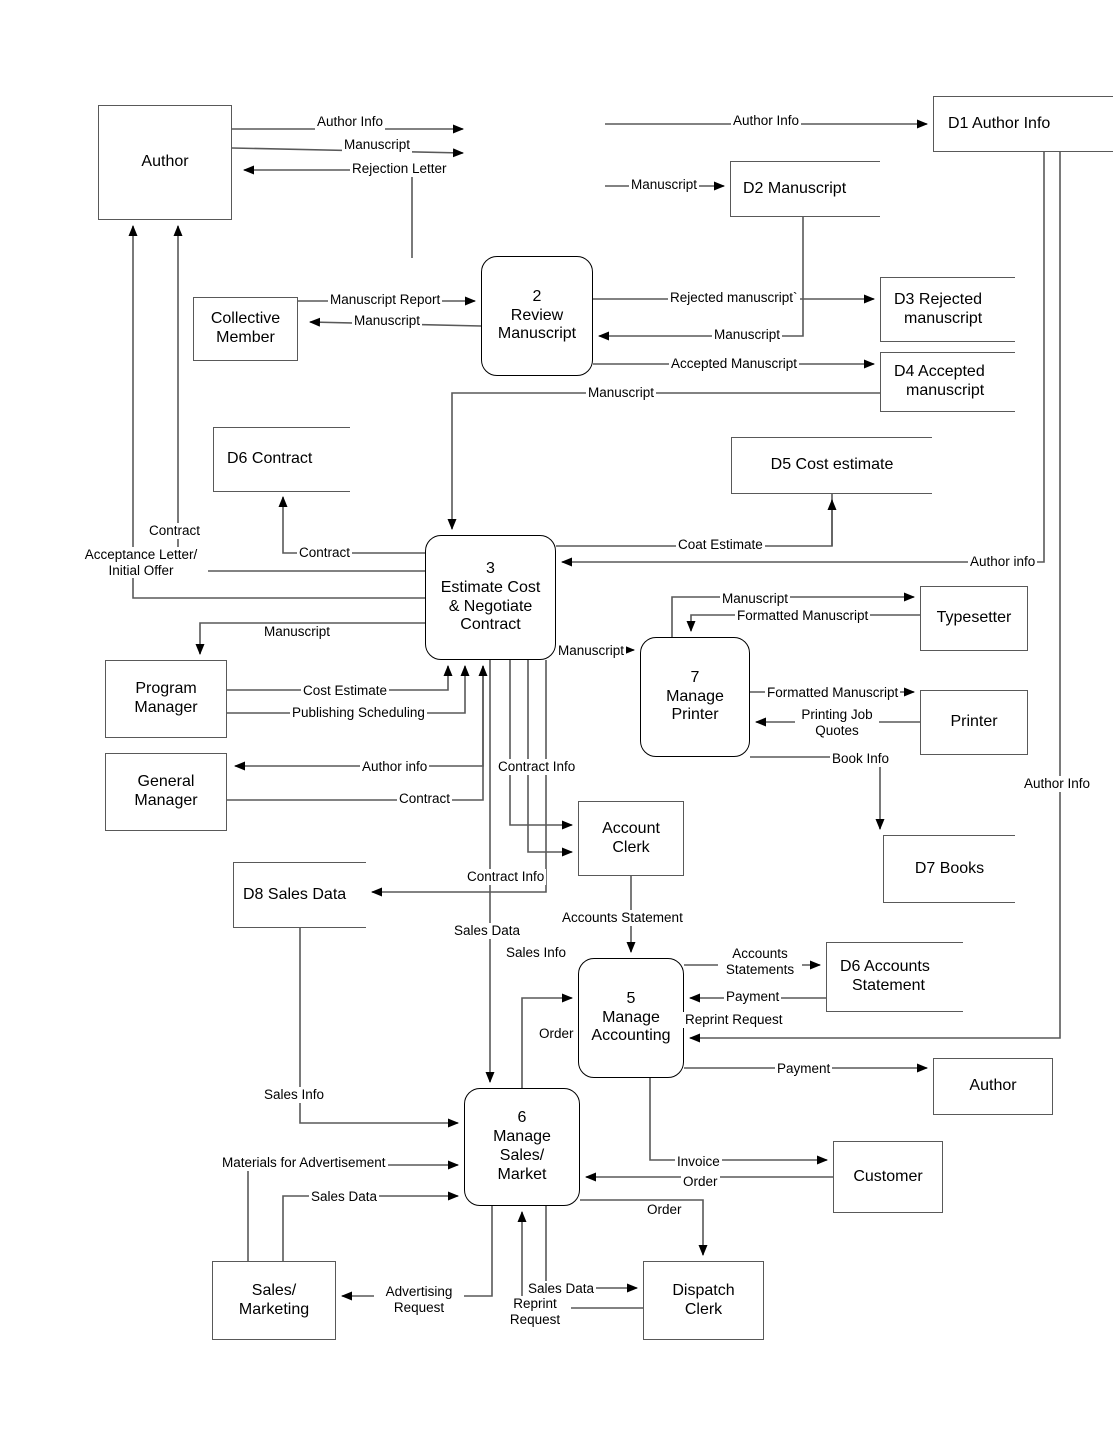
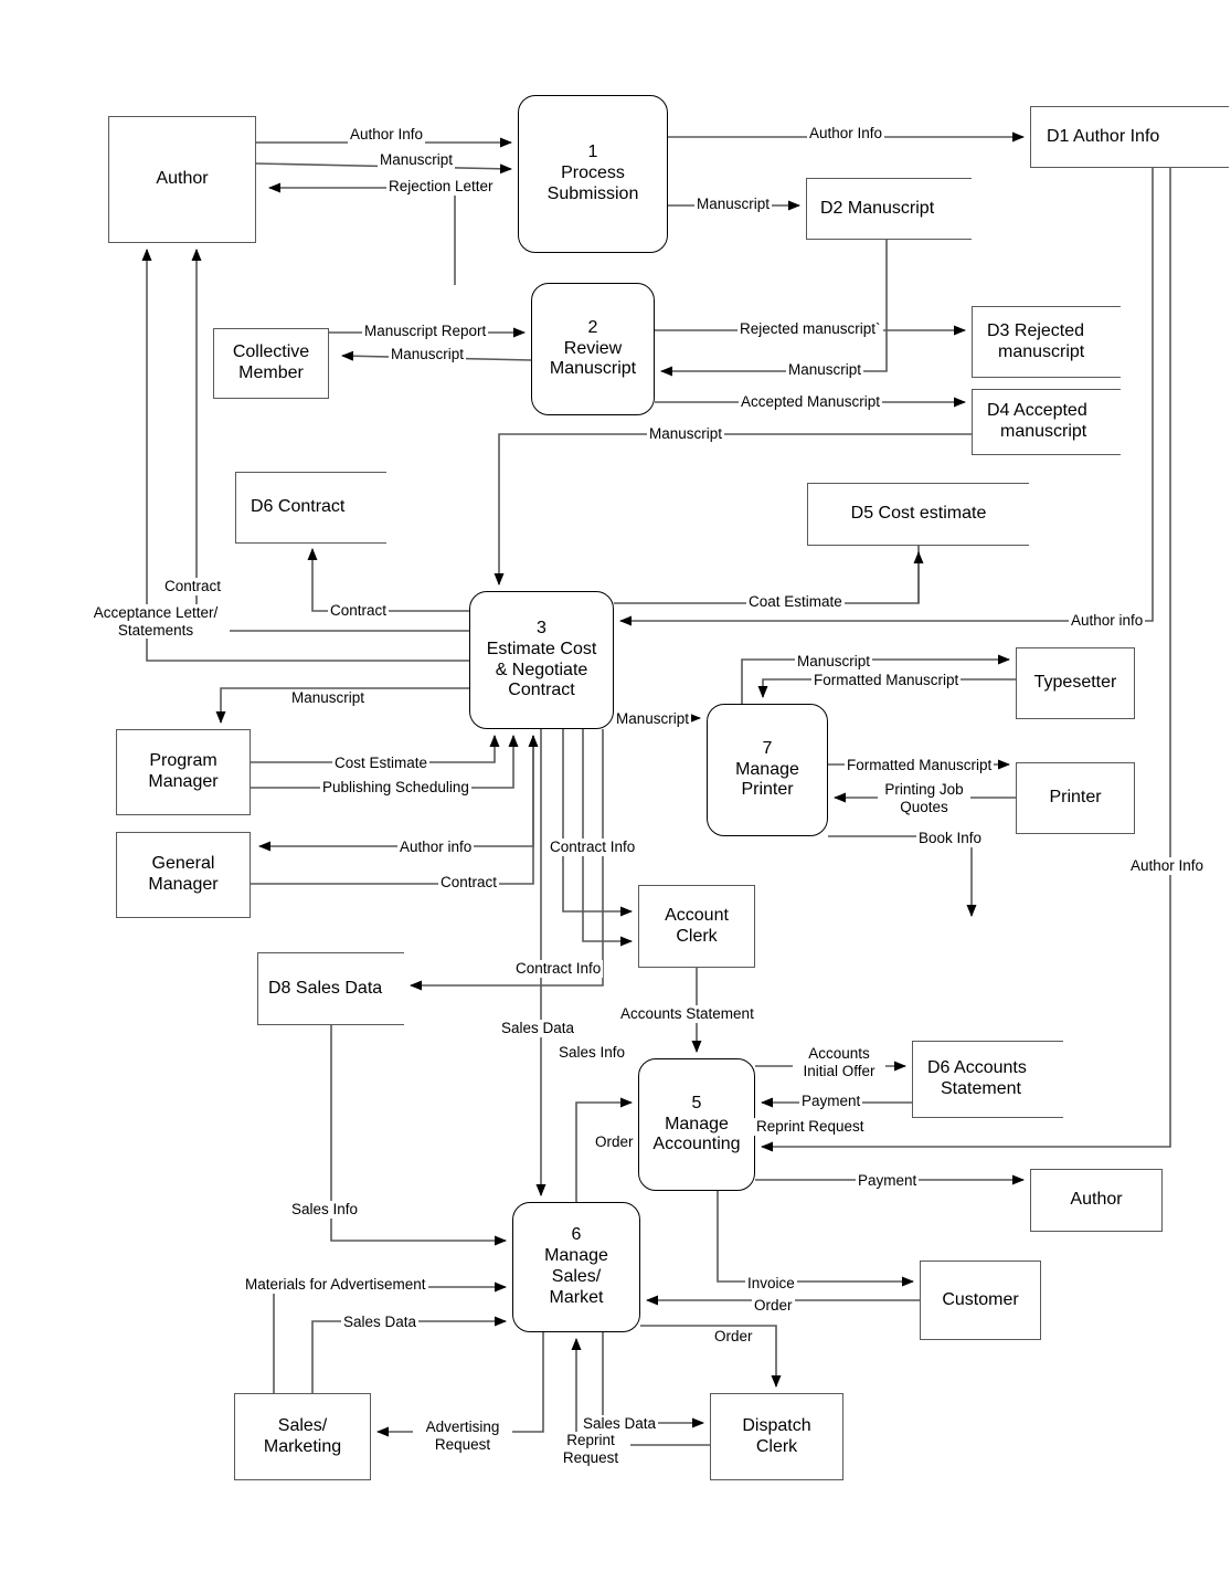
  Author
  Collective
  Member
  Program
  Manager
  General
  Manager
  Account
  Clerk
  Typesetter
  Printer
  Author
  Customer
  Sales/
  Marketing
  Dispatch
  Clerk
+ 1
+ Process
+ Submission
  2
  Review
  Manuscript
  3
  Estimate Cost
  & Negotiate
  Contract
  7
  Manage
  Printer
  5
  Manage
  Accounting
  6
  Manage
  Sales/
  Market
  D1 Author Info
  D2 Manuscript
  D3 Rejected
  manuscript
  D4 Accepted
  manuscript
  D5 Cost estimate
  D6 Contract
- D7 Books
  D6 Accounts
  Statement
  D8 Sales Data
  Author Info
  Manuscript
  Rejection Letter
  Author Info
  Manuscript
  Manuscript Report
  Manuscript
  Rejected manuscript`
  Manuscript
  Accepted Manuscript
  Manuscript
  Contract
- Acceptance Letter/ Initial Offer
+ Acceptance Letter/ Statements
  Contract
  Coat Estimate
  Author info
  Manuscript
  Manuscript
  Manuscript
  Formatted Manuscript
  Cost Estimate
  Publishing Scheduling
  Formatted Manuscript
  Printing Job Quotes
  Author info
  Book Info
  Contract
  Author Info
  Contract Info
  Contract Info
  Accounts Statement
- Accounts Statements
+ Accounts Initial Offer
  Payment
  Reprint Request
  Sales Data
  Sales Info
  Sales Info
  Order
  Payment
  Invoice
  Order
  Materials for Advertisement
  Order
  Sales Data
  Advertising Request
  Sales Data
  Reprint Request
